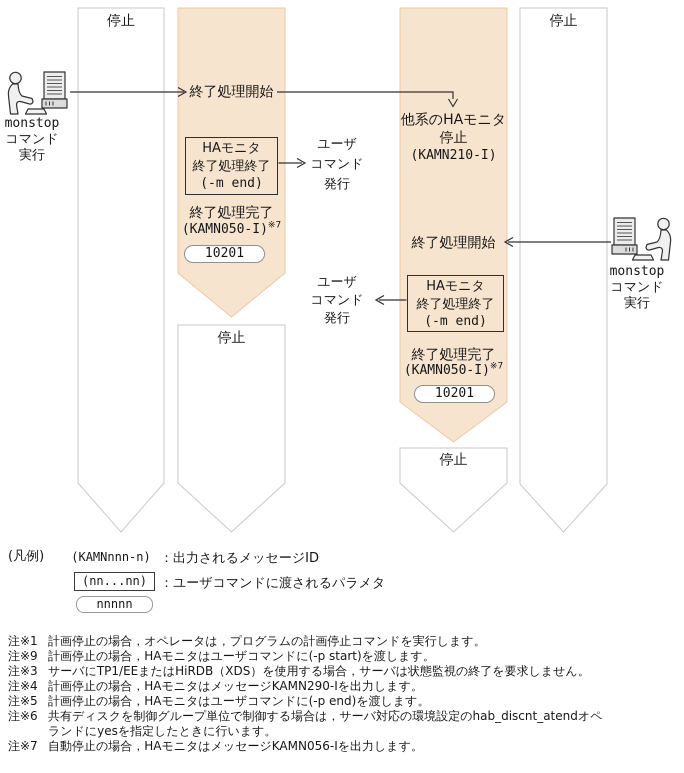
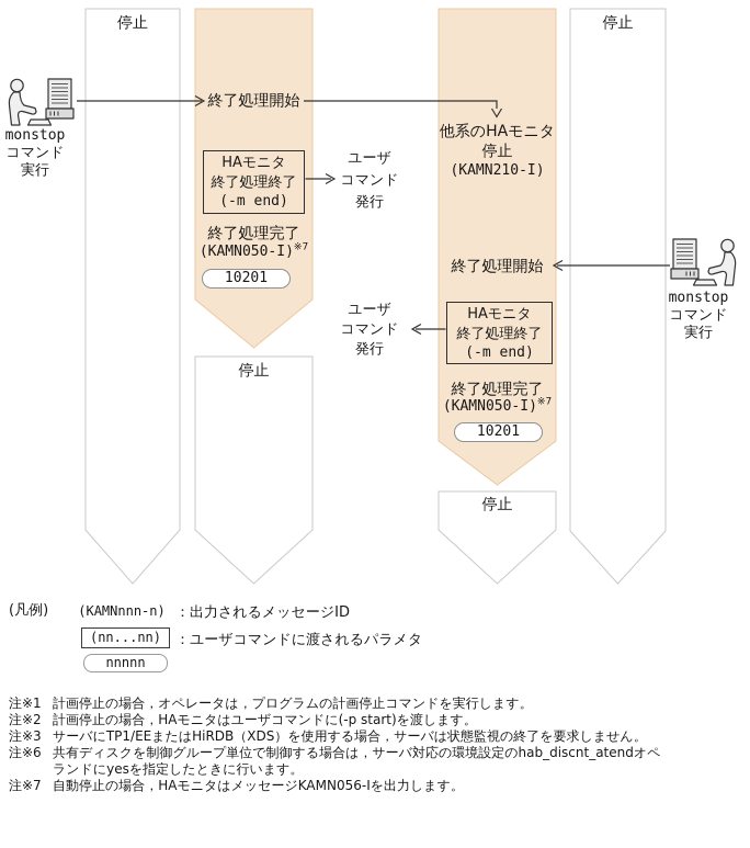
  停止
  停止
  monstop
  コマンド
  実行
  monstop
  コマンド
  実行
  終了処理開始
  HAモニタ
  終了処理終了
  (-m end)
  ユーザ
  コマンド
  発行
  終了処理完了
  (KAMN050-I)※7
  10201
  停止
  他系のHAモニタ
  停止
  (KAMN210-I)
  終了処理開始
  HAモニタ
  終了処理終了
  (-m end)
  ユーザ
  コマンド
  発行
  終了処理完了
  (KAMN050-I)※7
  10201
  停止
  (凡例)
  (KAMNnnn-n)
  ：出力されるメッセージID
  (nn...nn)
  ：ユーザコマンドに渡されるパラメタ
  nnnnn
  注※1
  計画停止の場合，オペレータは，プログラムの計画停止コマンドを実行します。
- 注※9
+ 注※2
  計画停止の場合，HAモニタはユーザコマンドに(-p start)を渡します。
  注※3
  サーバにTP1/EEまたはHiRDB（XDS）を使用する場合，サーバは状態監視の終了を要求しません。
- 注※4
- 計画停止の場合，HAモニタはメッセージKAMN290-Iを出力します。
- 注※5
- 計画停止の場合，HAモニタはユーザコマンドに(-p end)を渡します。
  注※6
  共有ディスクを制御グループ単位で制御する場合は，サーバ対応の環境設定のhab_discnt_atendオペランドにyesを指定したときに行います。
  注※7
  自動停止の場合，HAモニタはメッセージKAMN056-Iを出力します。
